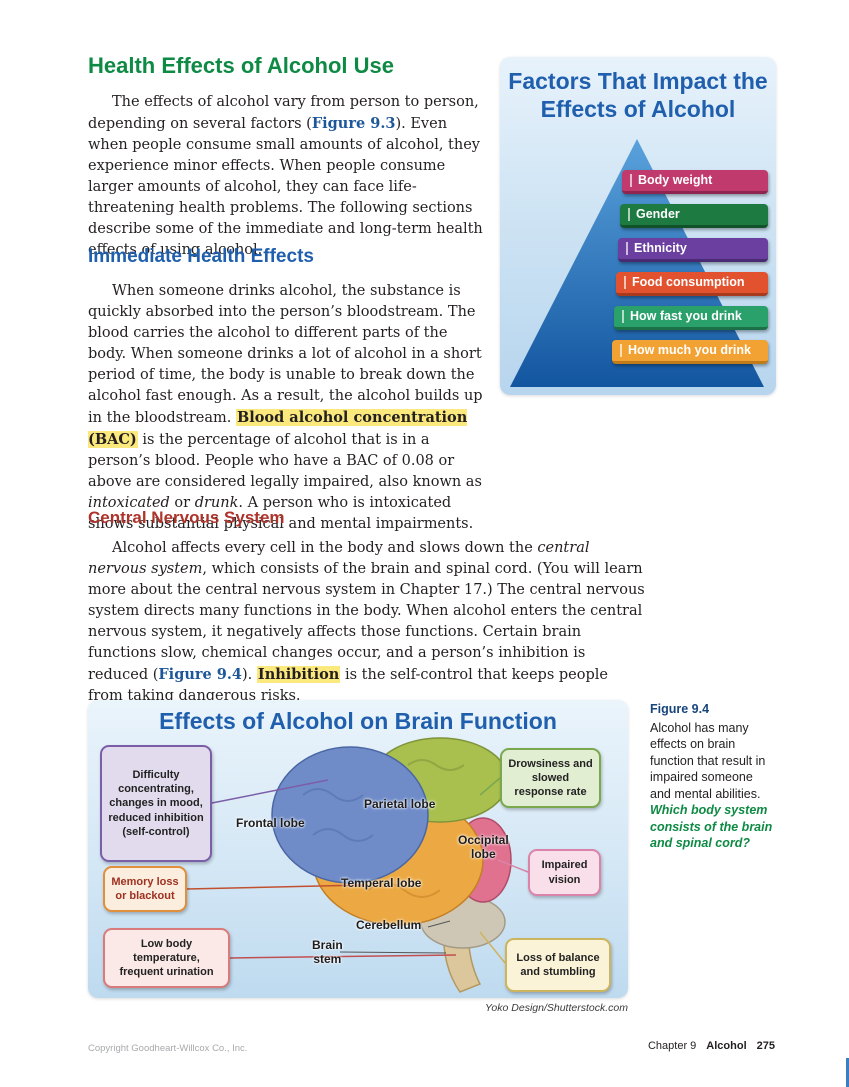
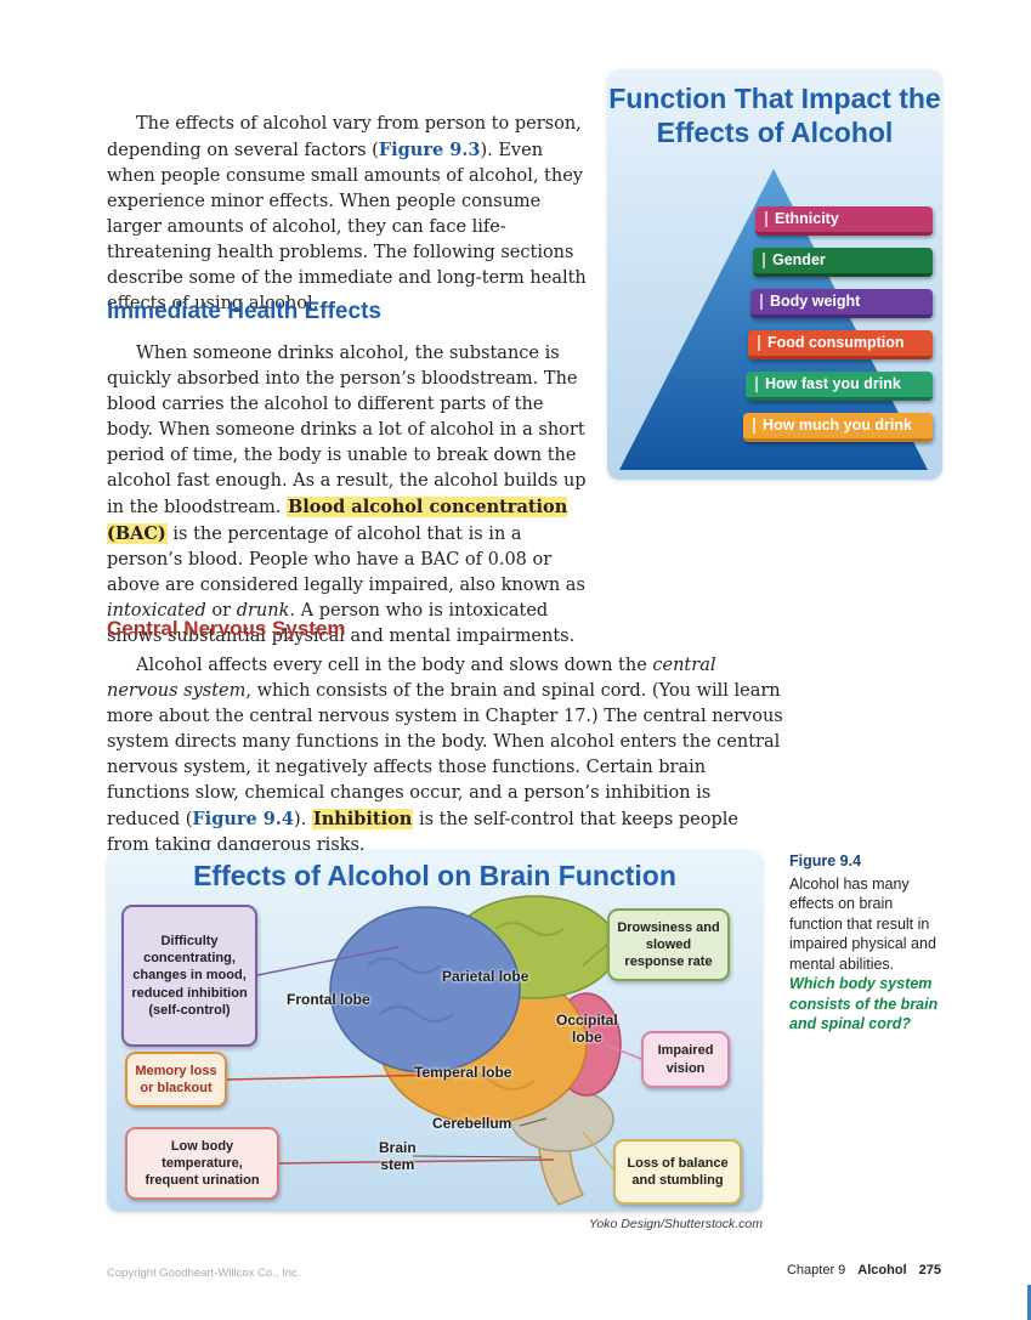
- Health Effects of Alcohol Use
  The effects of alcohol vary from person to person, depending on several factors (Figure 9.3). Even when people consume small amounts of alcohol, they experience minor effects. When people consume larger amounts of alcohol, they can face life-threatening health problems. The following sections describe some of the immediate and long-term health effects of using alcohol.
  Immediate Health Effects
  When someone drinks alcohol, the substance is quickly absorbed into the person’s bloodstream. The blood carries the alcohol to different parts of the body. When someone drinks a lot of alcohol in a short period of time, the body is unable to break down the alcohol fast enough. As a result, the alcohol builds up in the bloodstream. Blood alcohol concentration (BAC) is the percentage of alcohol that is in a person’s blood. People who have a BAC of 0.08 or above are considered legally impaired, also known as intoxicated or drunk. A person who is intoxicated shows substantial physical and mental impairments.
  Central Nervous System
  Alcohol affects every cell in the body and slows down the central nervous system, which consists of the brain and spinal cord. (You will learn more about the central nervous system in Chapter 17.) The central nervous system directs many functions in the body. When alcohol enters the central nervous system, it negatively affects those functions. Certain brain functions slow, chemical changes occur, and a person’s inhibition is reduced (Figure 9.4). Inhibition is the self-control that keeps people from taking dangerous risks.
- Factors That Impact the Effects of Alcohol
+ Function That Impact the Effects of Alcohol
- Body weight
+ Ethnicity
  Gender
- Ethnicity
+ Body weight
  Food consumption
  How fast you drink
  How much you drink
  Effects of Alcohol on Brain Function
  Frontal lobe
  Parietal lobe
  Temperal lobe
  Occipital
  lobe
  Cerebellum
  Brain
  stem
  Difficulty concentrating, changes in mood, reduced inhibition (self-control)
  Memory loss or blackout
  Low body temperature, frequent urination
  Drowsiness and slowed response rate
  Impaired vision
  Loss of balance and stumbling
  Figure 9.4
- Alcohol has many effects on brain function that result in impaired someone and mental abilities. Which body system consists of the brain and spinal cord?
+ Alcohol has many effects on brain function that result in impaired physical and mental abilities. Which body system consists of the brain and spinal cord?
  Yoko Design/Shutterstock.com
  Copyright Goodheart-Willcox Co., Inc.
  Chapter 9 Alcohol 275
